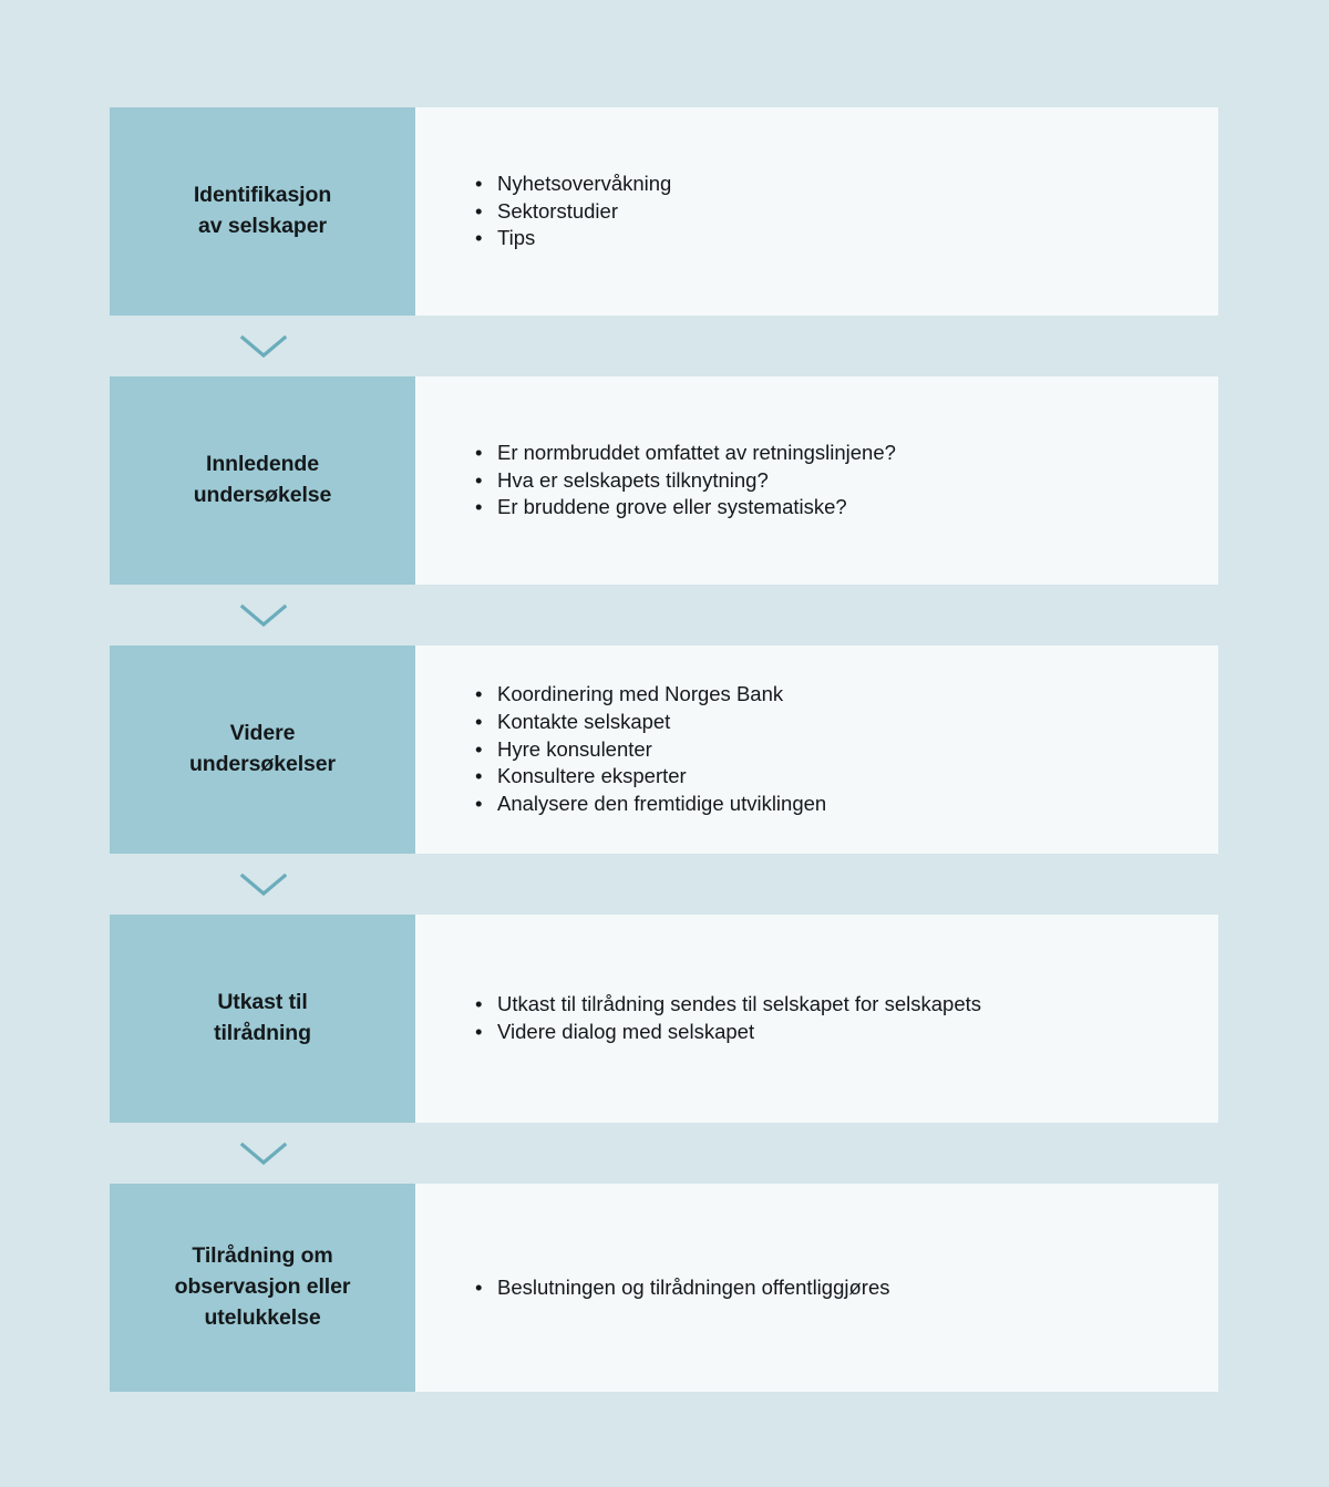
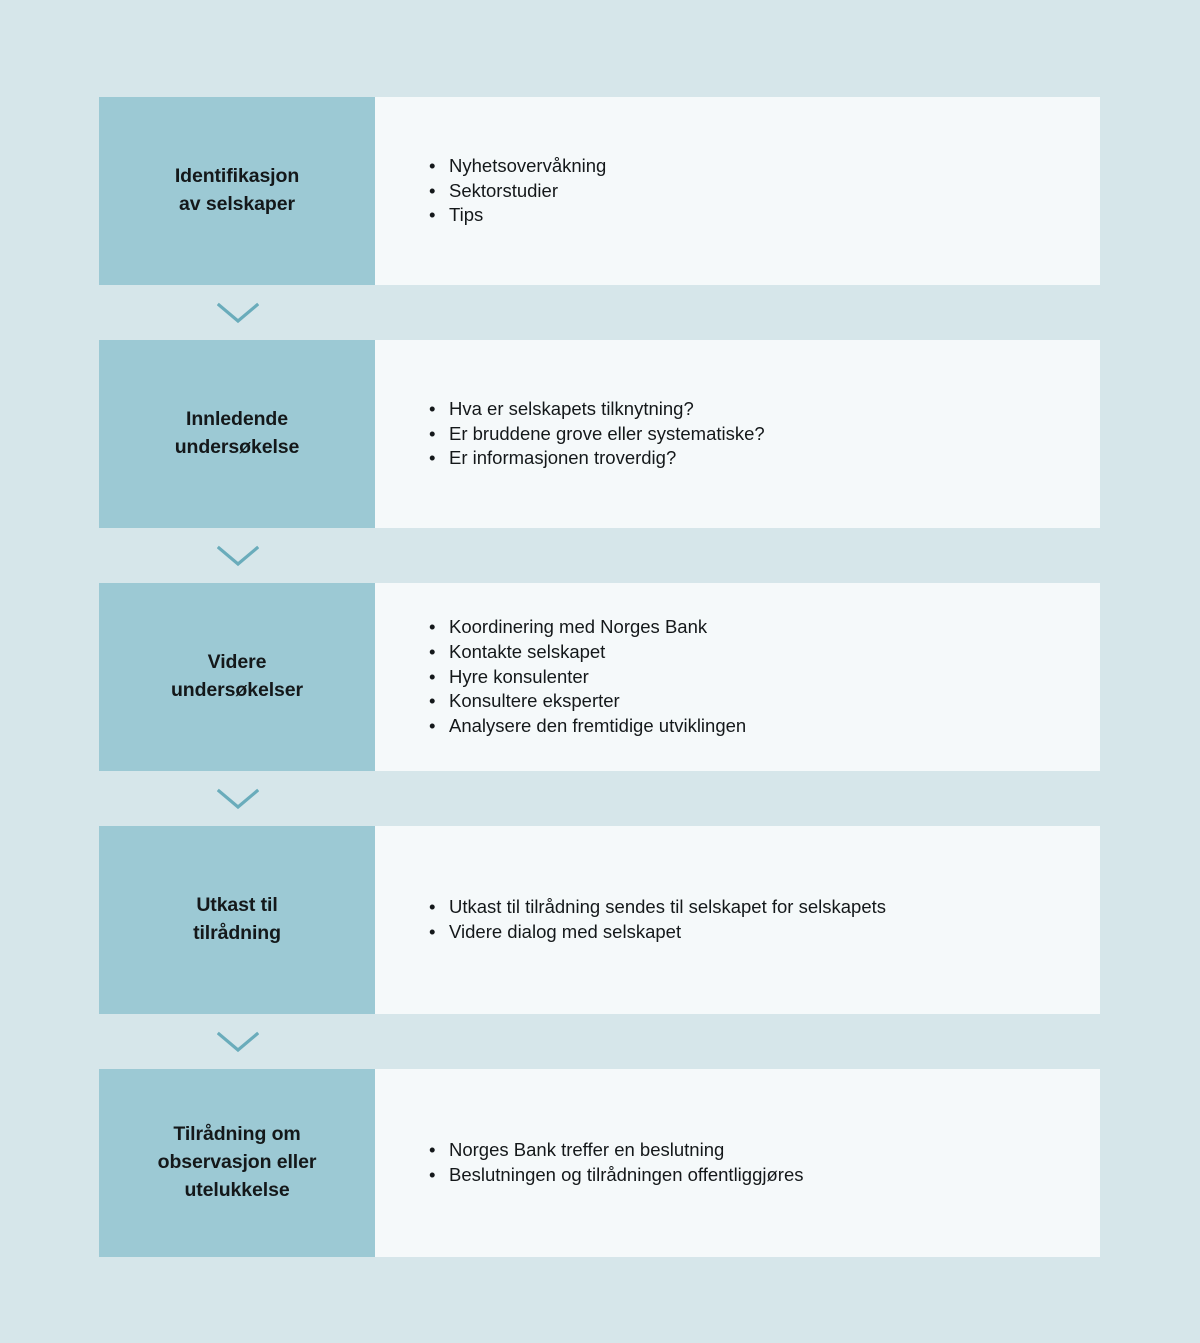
  Identifikasjon
  av selskaper
  Nyhetsovervåkning
  Sektorstudier
  Tips
  Innledende
  undersøkelse
- Er normbruddet omfattet av retningslinjene?
  Hva er selskapets tilknytning?
  Er bruddene grove eller systematiske?
+ Er informasjonen troverdig?
  Videre
  undersøkelser
  Koordinering med Norges Bank
  Kontakte selskapet
  Hyre konsulenter
  Konsultere eksperter
  Analysere den fremtidige utviklingen
  Utkast til
  tilrådning
  Utkast til tilrådning sendes til selskapet for selskapets
  Videre dialog med selskapet
  Tilrådning om
  observasjon eller
  utelukkelse
+ Norges Bank treffer en beslutning
  Beslutningen og tilrådningen offentliggjøres
